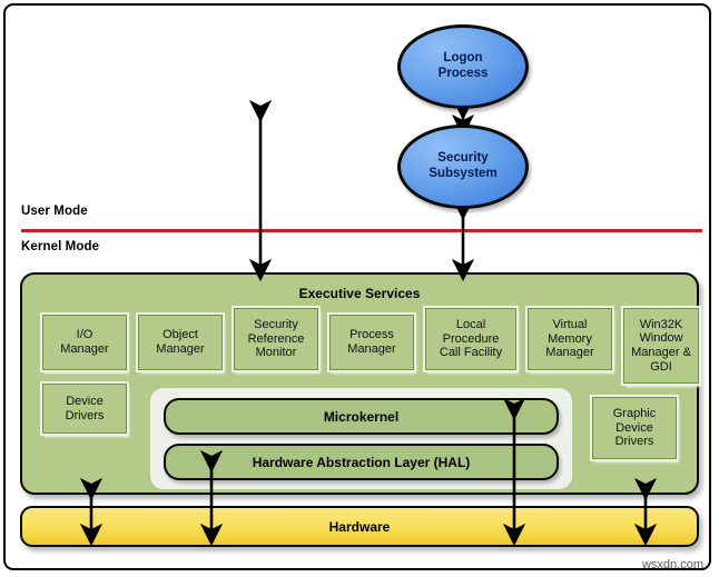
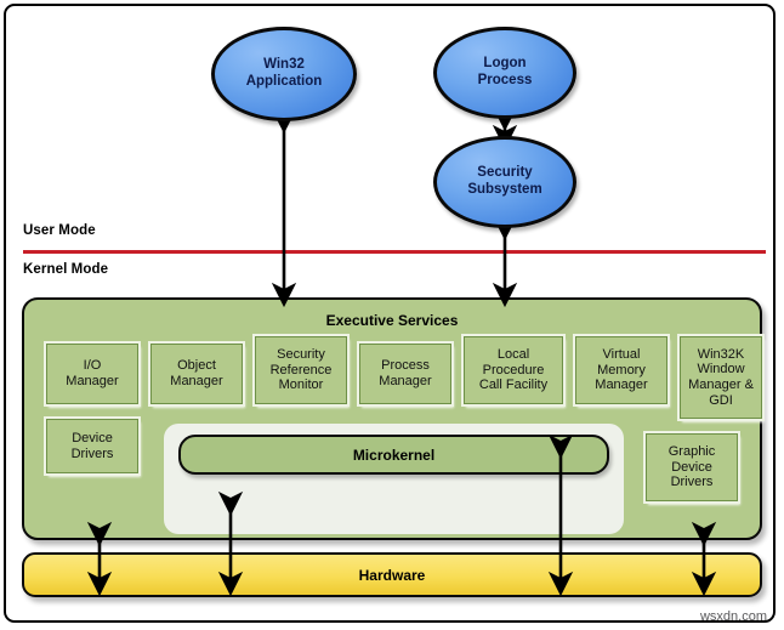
  User Mode
  Kernel Mode
+ Win32
+ Application
  Logon
  Process
  Security
  Subsystem
  Executive Services
  I/O
  Manager
  Object
  Manager
  Security
  Reference
  Monitor
  Process
  Manager
  Local
  Procedure
  Call Facility
  Virtual
  Memory
  Manager
  Win32K
  Window
  Manager &
  GDI
  Device
  Drivers
  Graphic
  Device
  Drivers
  Microkernel
- Hardware Abstraction Layer (HAL)
  Hardware
  wsxdn.com
